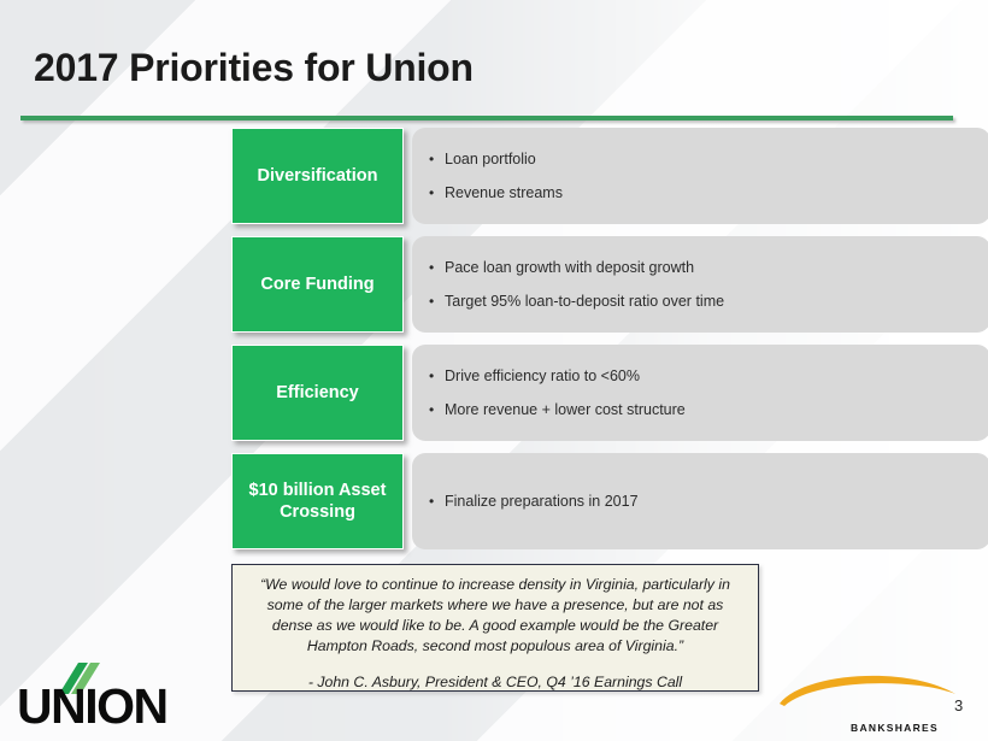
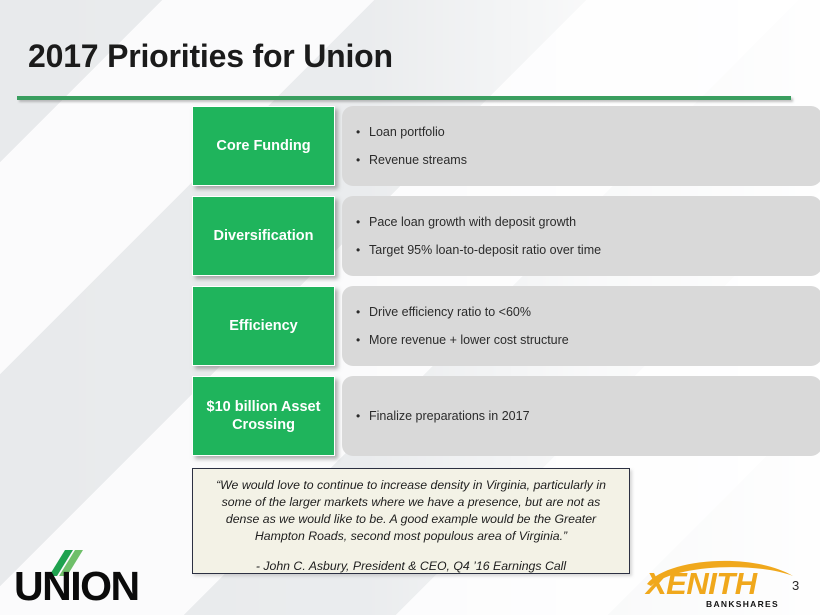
  2017 Priorities for Union
- Diversification
+ Core Funding
  •
  Loan portfolio
  •
  Revenue streams
- Core Funding
+ Diversification
  •
  Pace loan growth with deposit growth
  •
  Target 95% loan-to-deposit ratio over time
  Efficiency
  •
  Drive efficiency ratio to <60%
  •
  More revenue + lower cost structure
  $10 billion Asset Crossing
  •
  Finalize preparations in 2017
  “We would love to continue to increase density in Virginia, particularly in some of the larger markets where we have a presence, but are not as dense as we would like to be. A good example would be the Greater Hampton Roads, second most populous area of Virginia.”
  - John C. Asbury, President & CEO, Q4 ’16 Earnings Call
  UNION
+ XENITH
  BANKSHARES
  3
